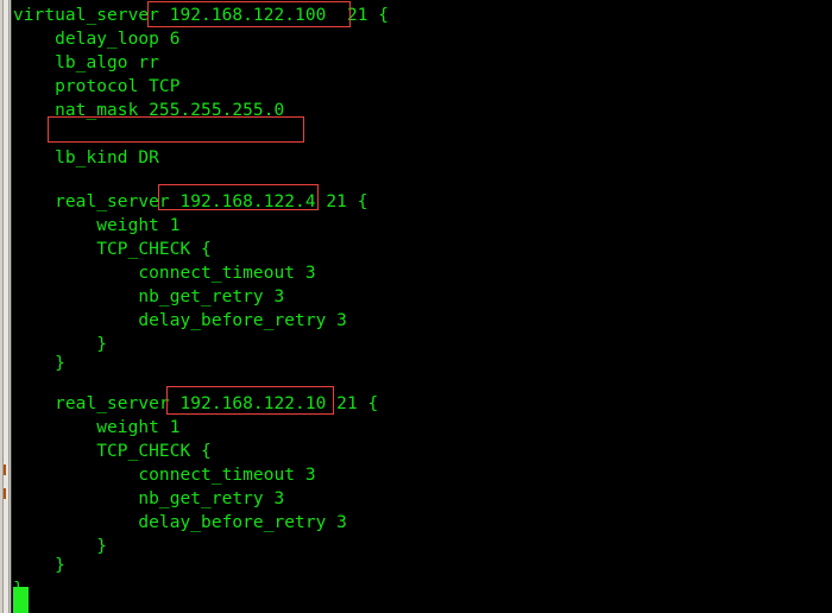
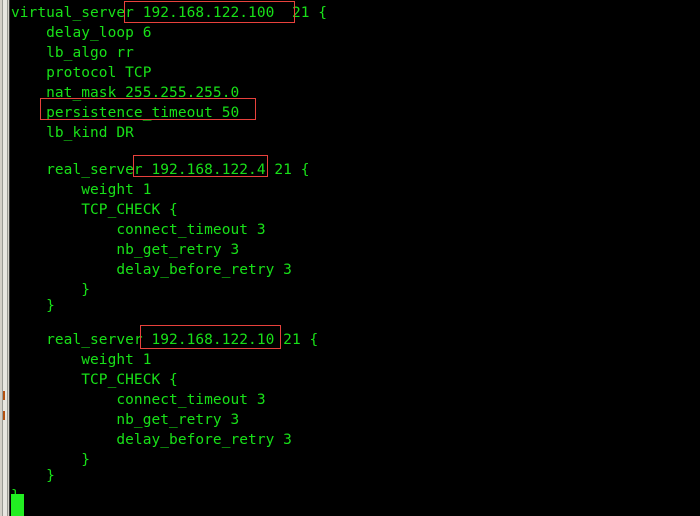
  virtual_server 192.168.122.100 21 {
  delay_loop 6
  lb_algo rr
  protocol TCP
  nat_mask 255.255.255.0
+ persistence_timeout 50
  lb_kind DR
  real_server 192.168.122.4 21 {
  weight 1
  TCP_CHECK {
  connect_timeout 3
  nb_get_retry 3
  delay_before_retry 3
  }
  }
  real_server 192.168.122.10 21 {
  weight 1
  TCP_CHECK {
  connect_timeout 3
  nb_get_retry 3
  delay_before_retry 3
  }
  }
